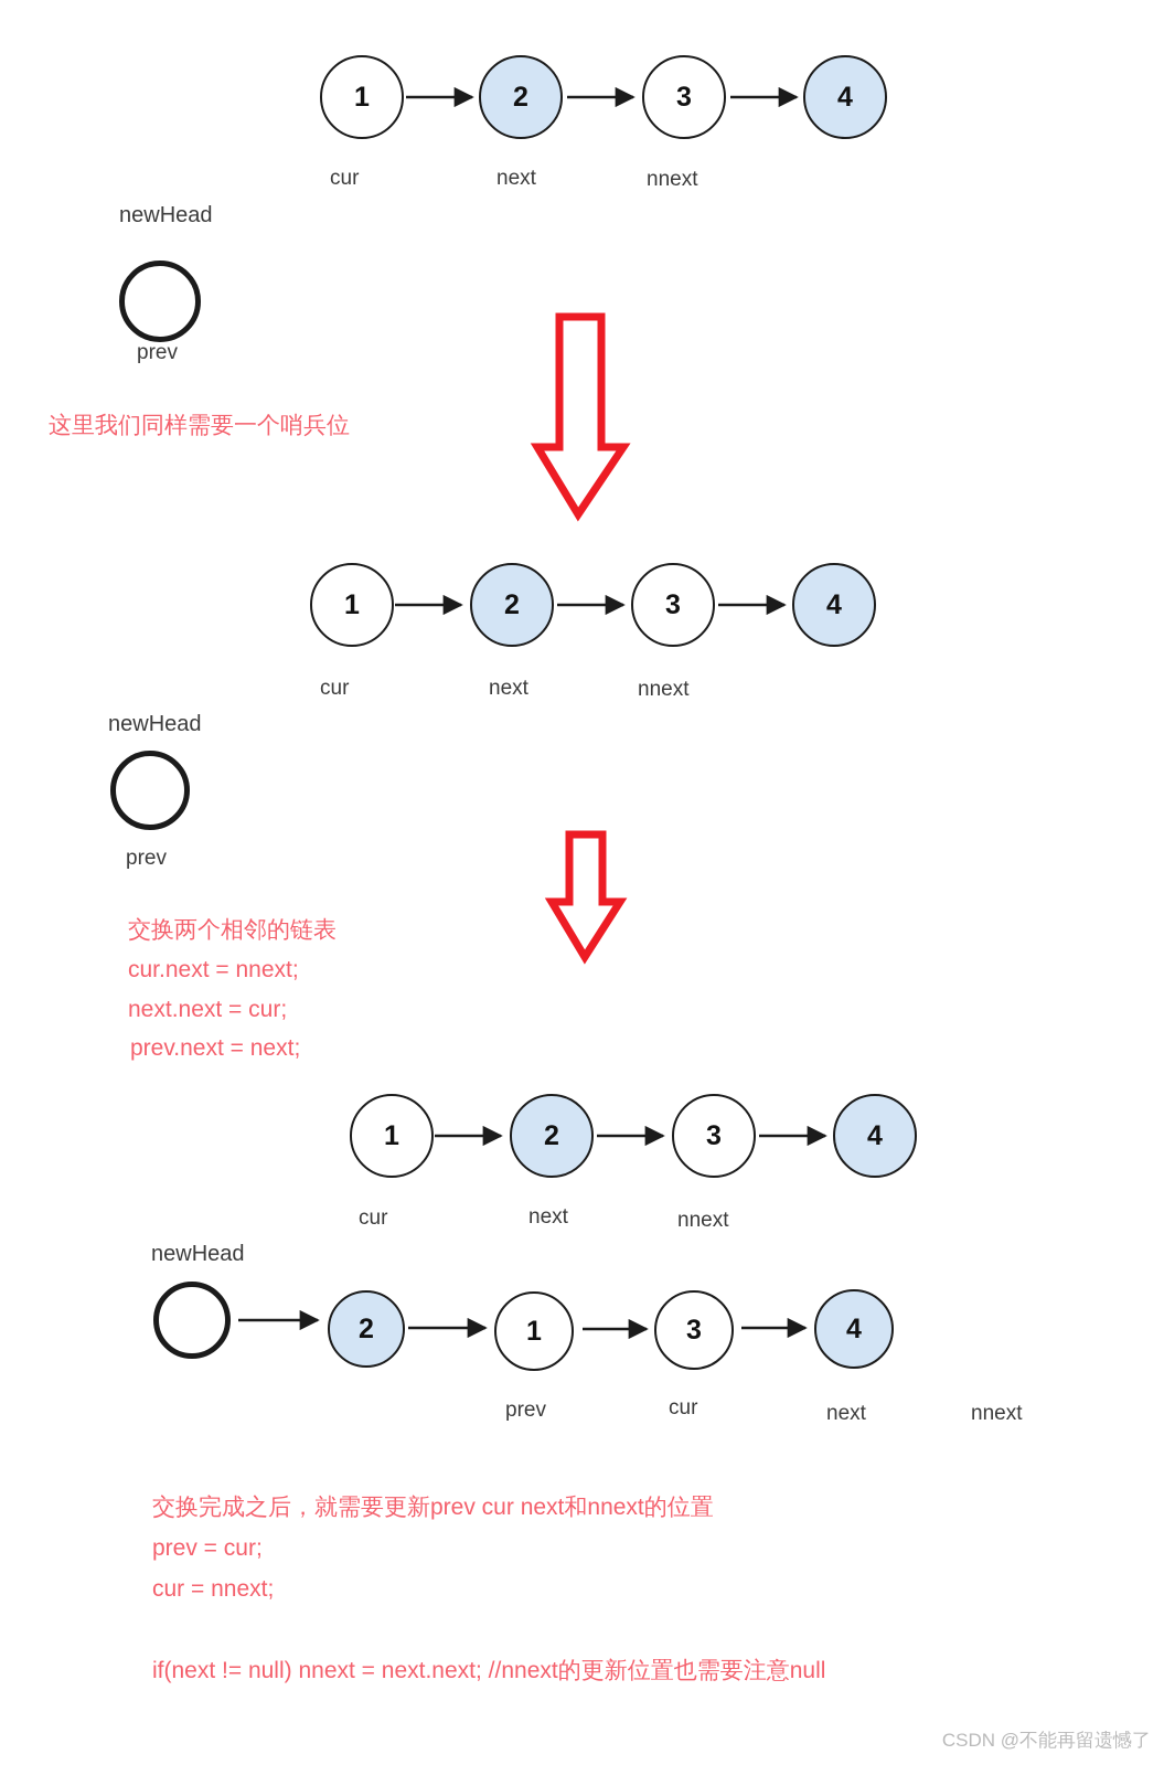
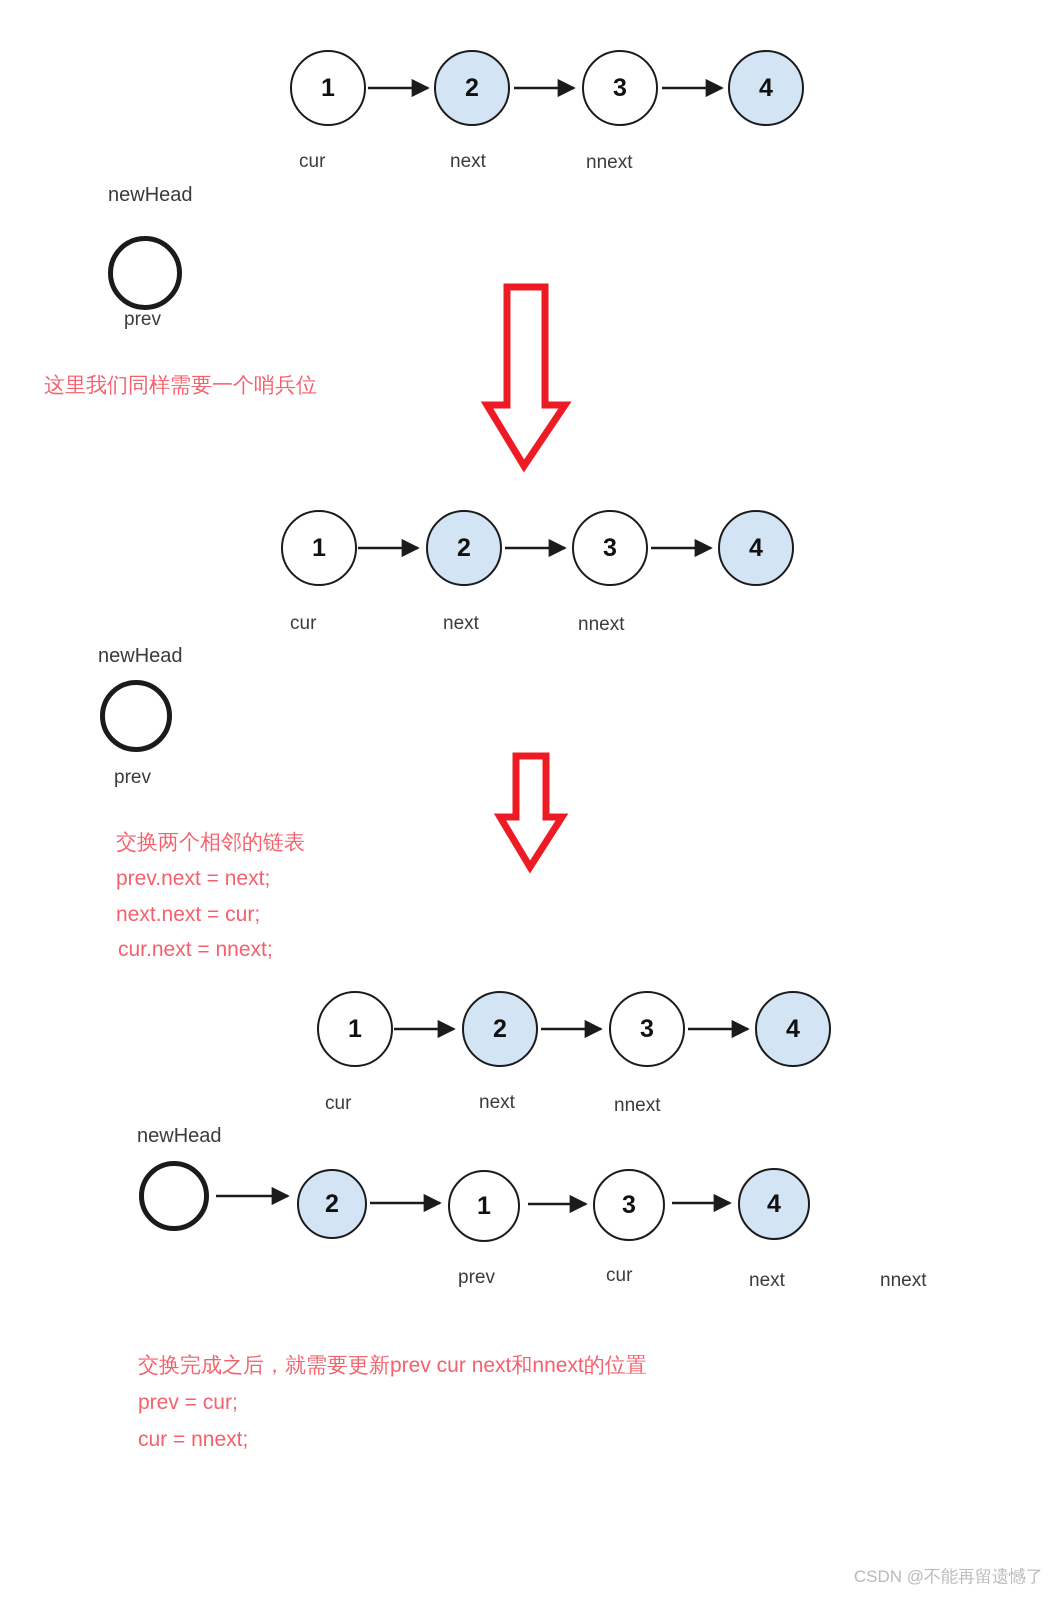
  1
  2
  3
  4
  cur
  next
  nnext
  newHead
  prev
  这里我们同样需要一个哨兵位
  1
  2
  3
  4
  cur
  next
  nnext
  newHead
  prev
  交换两个相邻的链表
- cur.next = nnext;
+ prev.next = next;
  next.next = cur;
- prev.next = next;
+ cur.next = nnext;
  1
  2
  3
  4
  cur
  next
  nnext
  newHead
  2
  1
  3
  4
  prev
  cur
  next
  nnext
  交换完成之后，就需要更新prev cur next和nnext的位置
  prev = cur;
  cur = nnext;
- if(next != null) nnext = next.next; //nnext的更新位置也需要注意null
  CSDN @不能再留遗憾了
